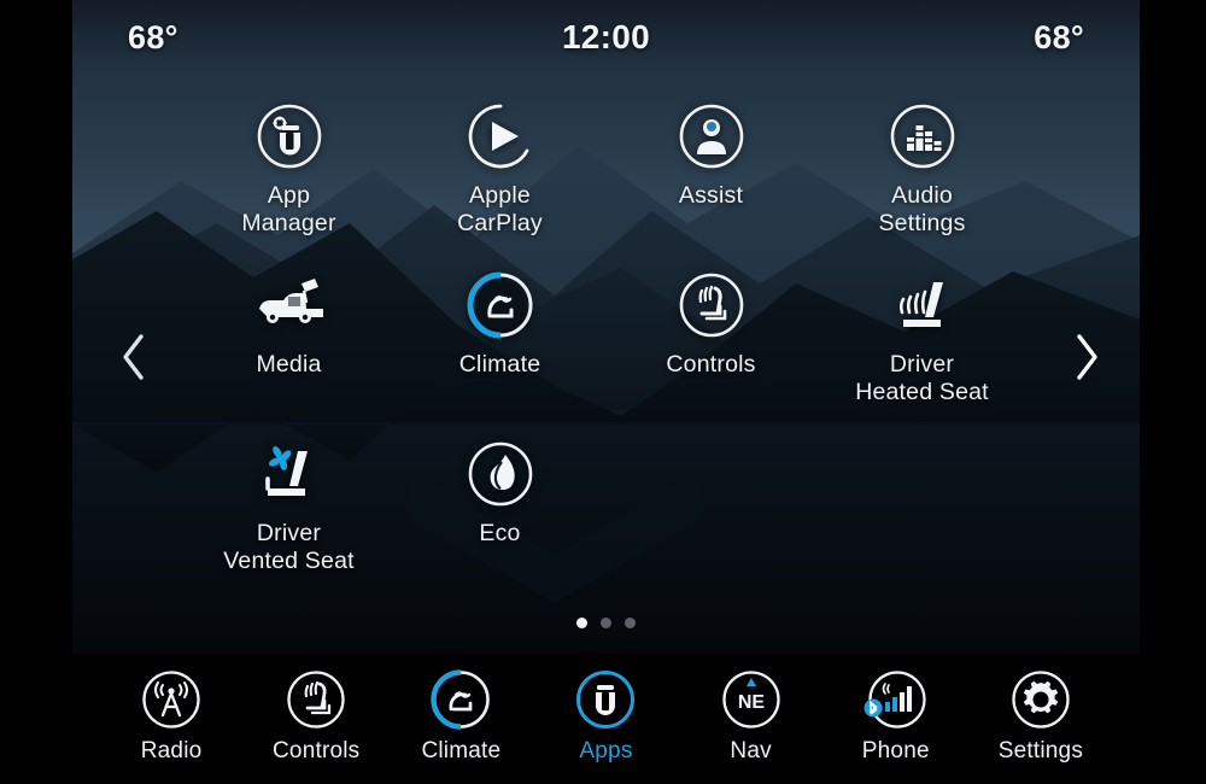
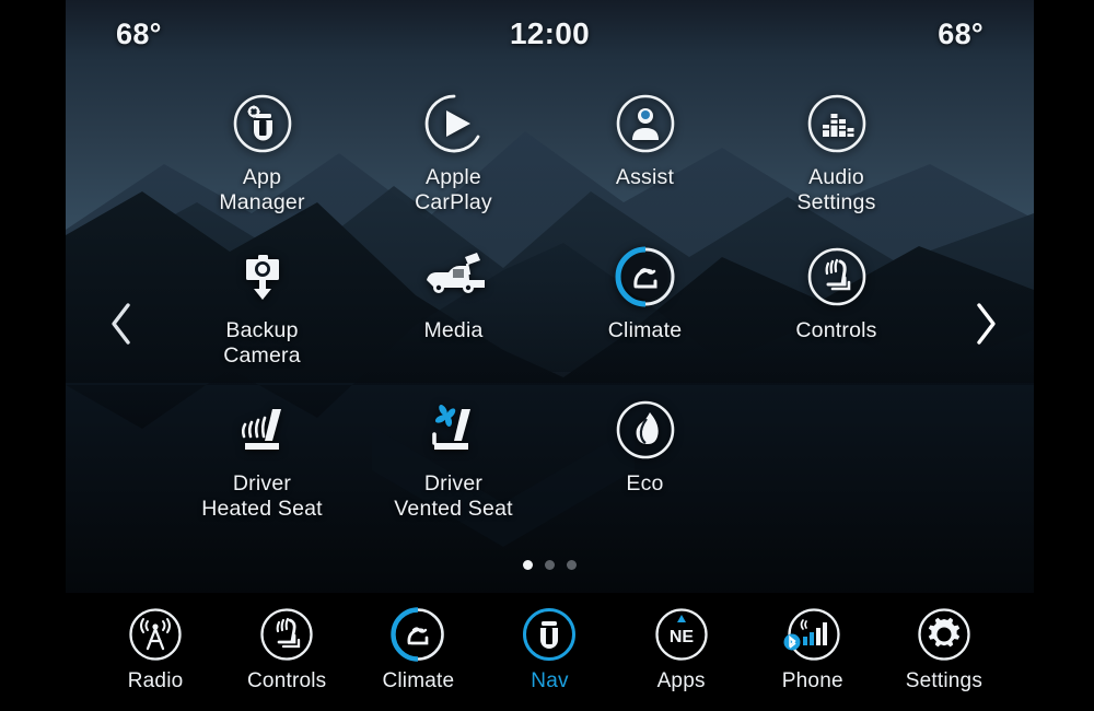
  68°
  12:00
  68°
  App
  Manager
  Apple
  CarPlay
  Assist
  Audio
  Settings
+ Backup
+ Camera
  Media
  Climate
  Controls
  Driver
  Heated Seat
  Driver
  Vented Seat
  Eco
  Radio
  Controls
  Climate
- Apps
+ Nav
  NE
- Nav
+ Apps
  Phone
  Settings
